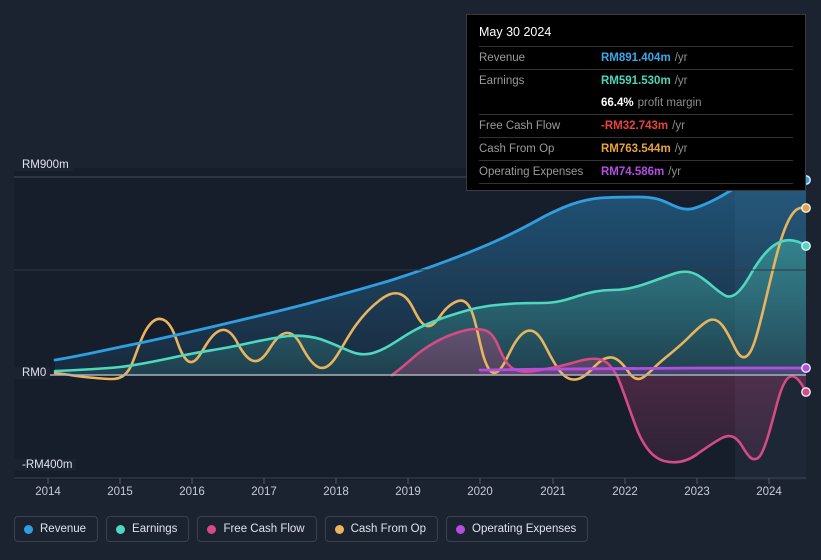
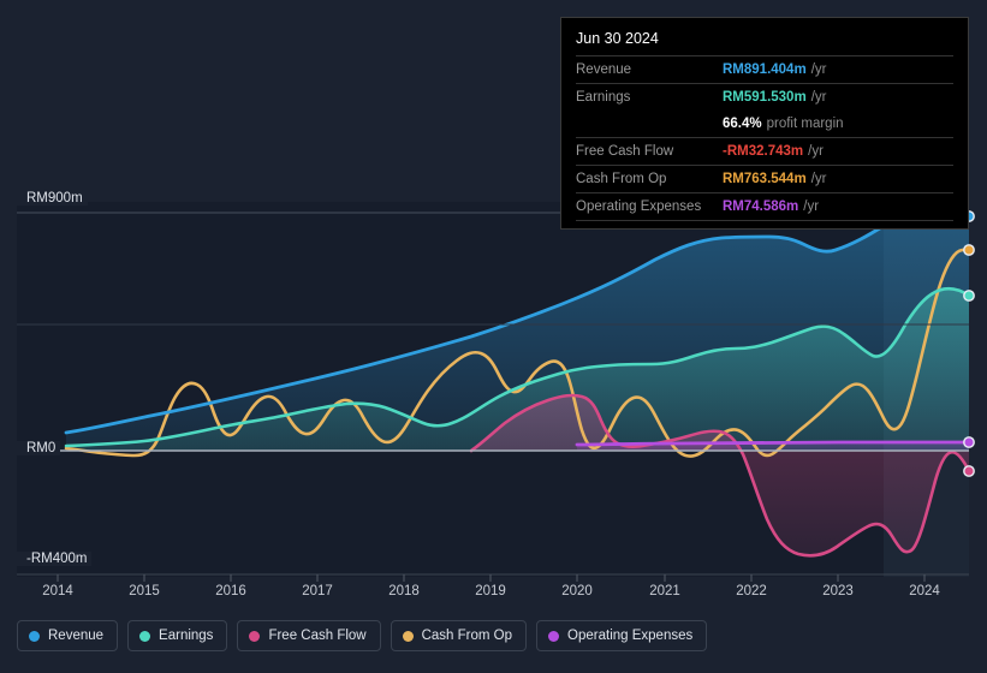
  RM900m
  RM0
  -RM400m
  2014
  2015
  2016
  2017
  2018
  2019
  2020
  2021
  2022
  2023
  2024
- May 30 2024
+ Jun 30 2024
  Revenue
  RM891.404m
  /yr
  Earnings
  RM591.530m
  /yr
  66.4%
  profit margin
  Free Cash Flow
  -RM32.743m
  /yr
  Cash From Op
  RM763.544m
  /yr
  Operating Expenses
  RM74.586m
  /yr
  Revenue
  Earnings
  Free Cash Flow
  Cash From Op
  Operating Expenses
